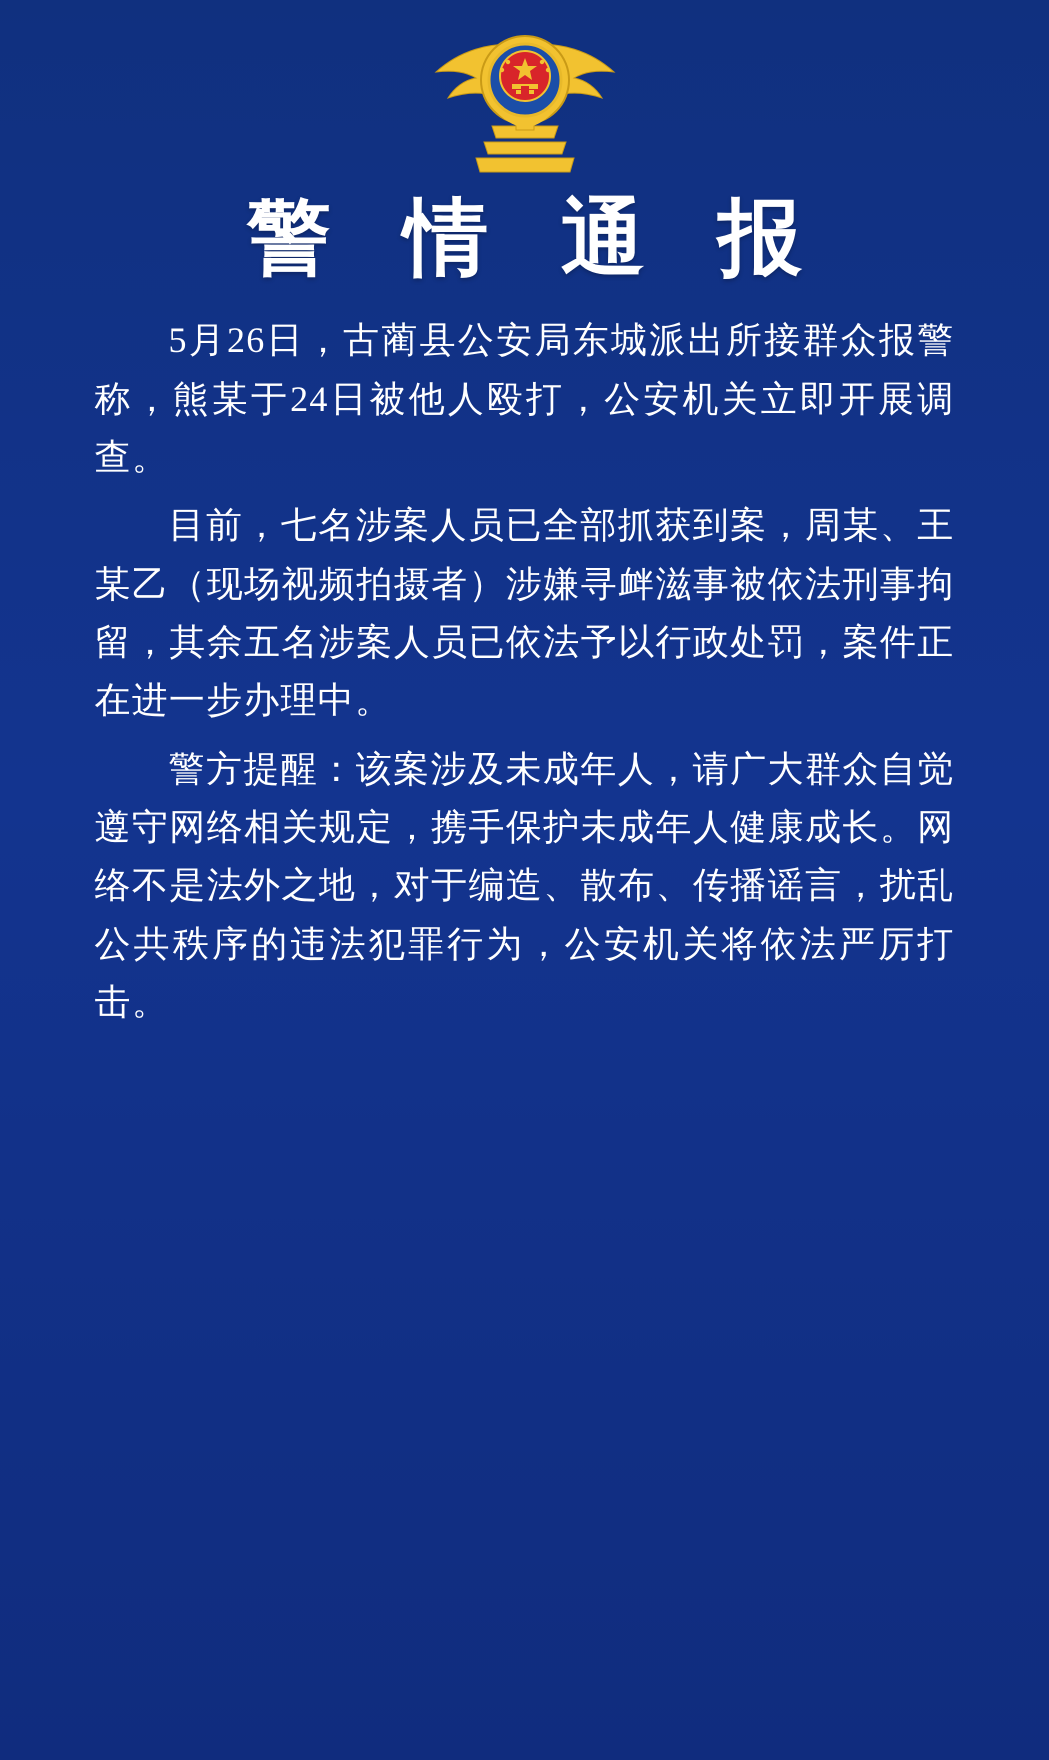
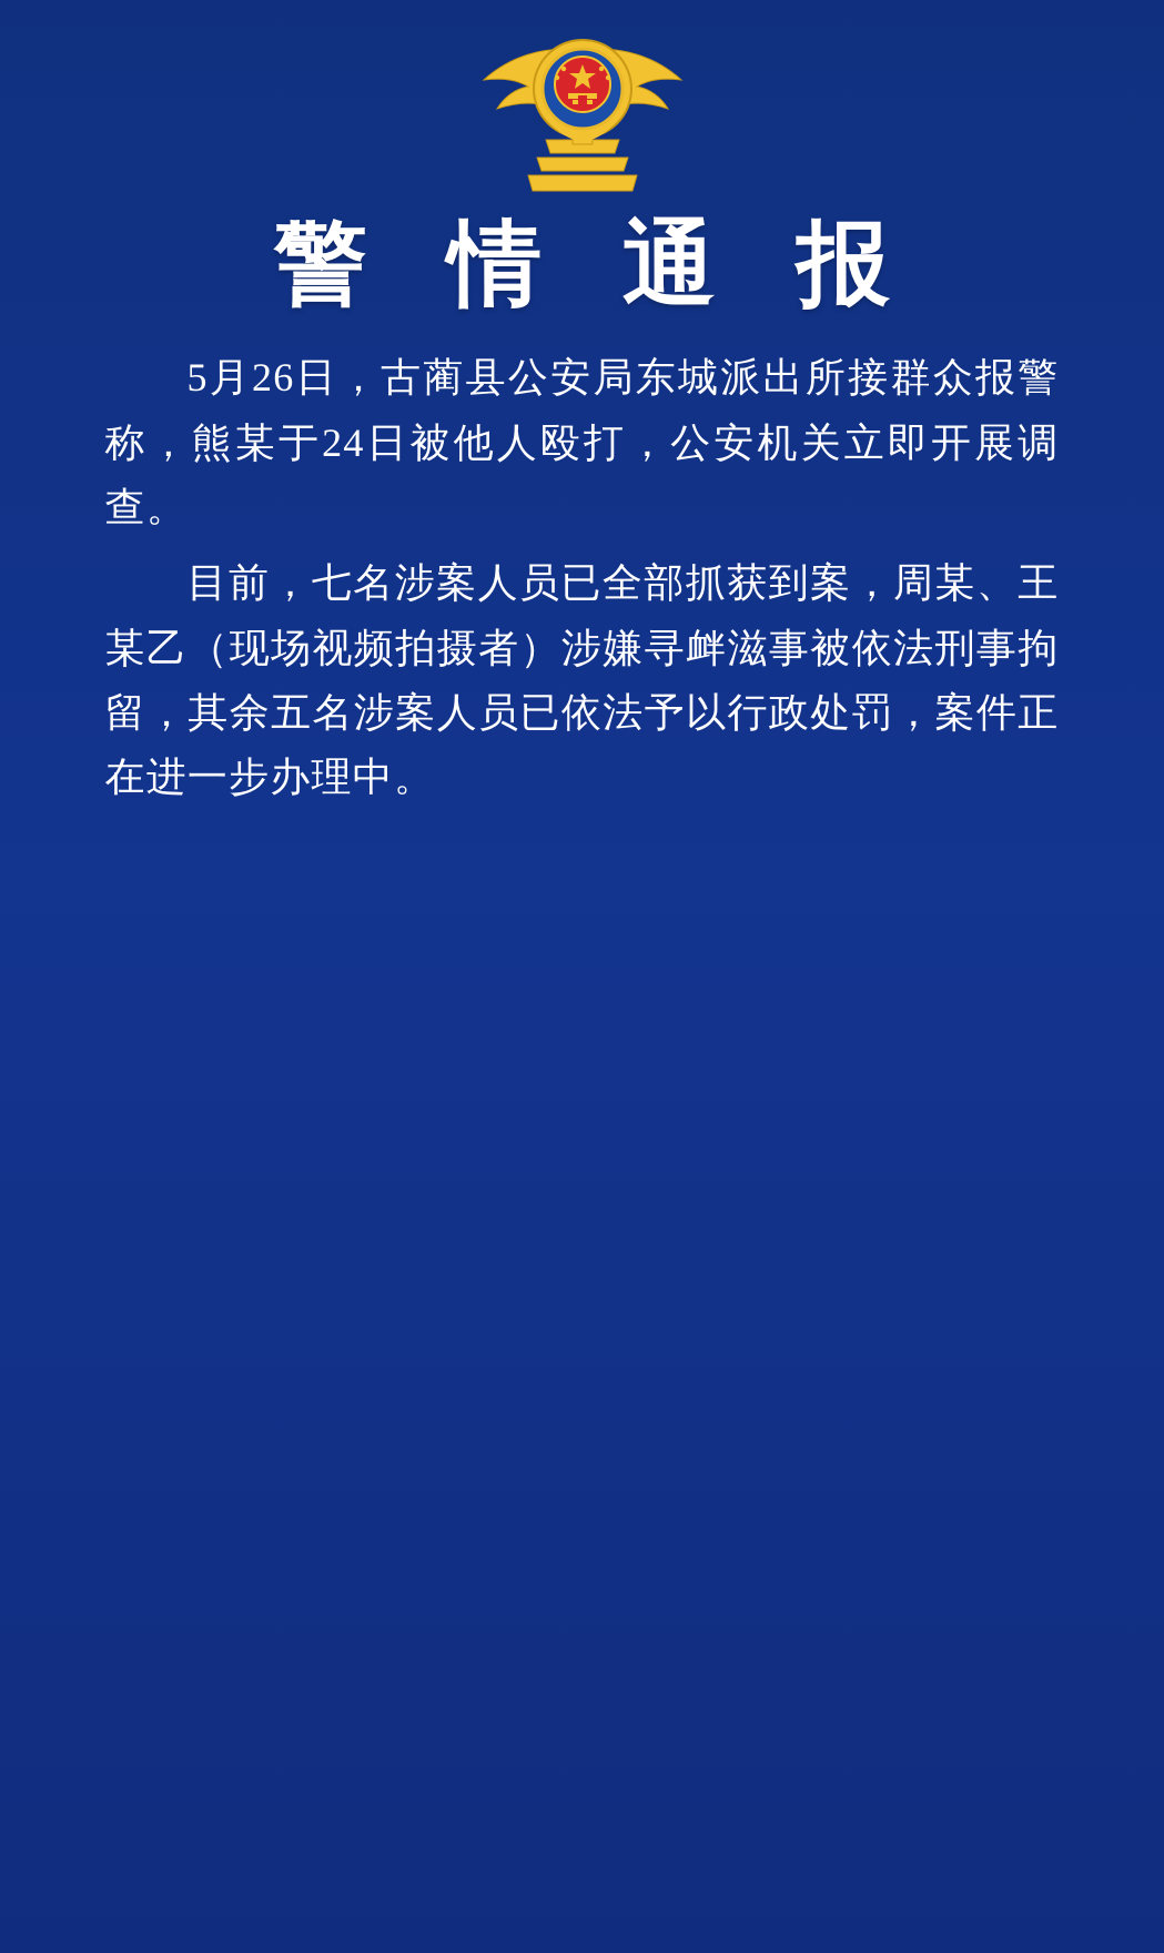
  警 情 通 报
  5月26日，古蔺县公安局东城派出所接群众报警称，熊某于24日被他人殴打，公安机关立即开展调查。
  目前，七名涉案人员已全部抓获到案，周某、王某乙（现场视频拍摄者）涉嫌寻衅滋事被依法刑事拘留，其余五名涉案人员已依法予以行政处罚，案件正在进一步办理中。
- 警方提醒：该案涉及未成年人，请广大群众自觉遵守网络相关规定，携手保护未成年人健康成长。网络不是法外之地，对于编造、散布、传播谣言，扰乱公共秩序的违法犯罪行为，公安机关将依法严厉打击。
